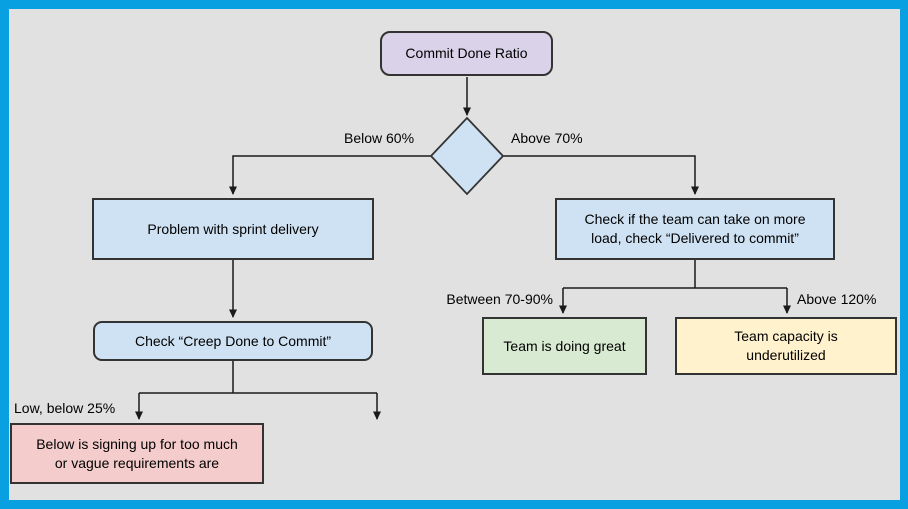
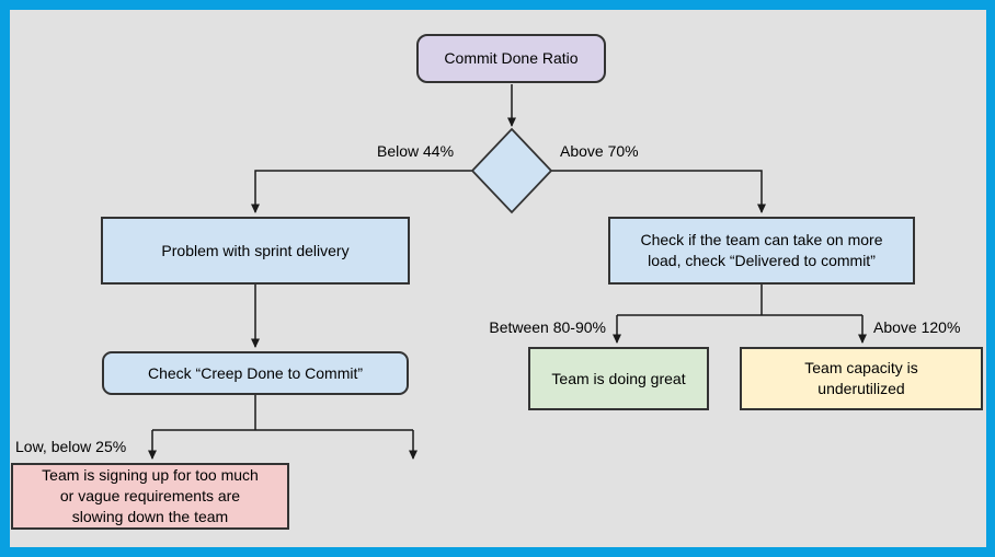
  Commit Done Ratio
  Problem with sprint delivery
  Check if the team can take on more
  load, check “Delivered to commit”
  Check “Creep Done to Commit”
- Below is signing up for too much
+ Team is signing up for too much
  or vague requirements are
+ slowing down the team
  Team is doing great
  Team capacity is
  underutilized
- Below 60%
+ Below 44%
  Above 70%
  Low, below 25%
- Between 70-90%
+ Between 80-90%
  Above 120%
